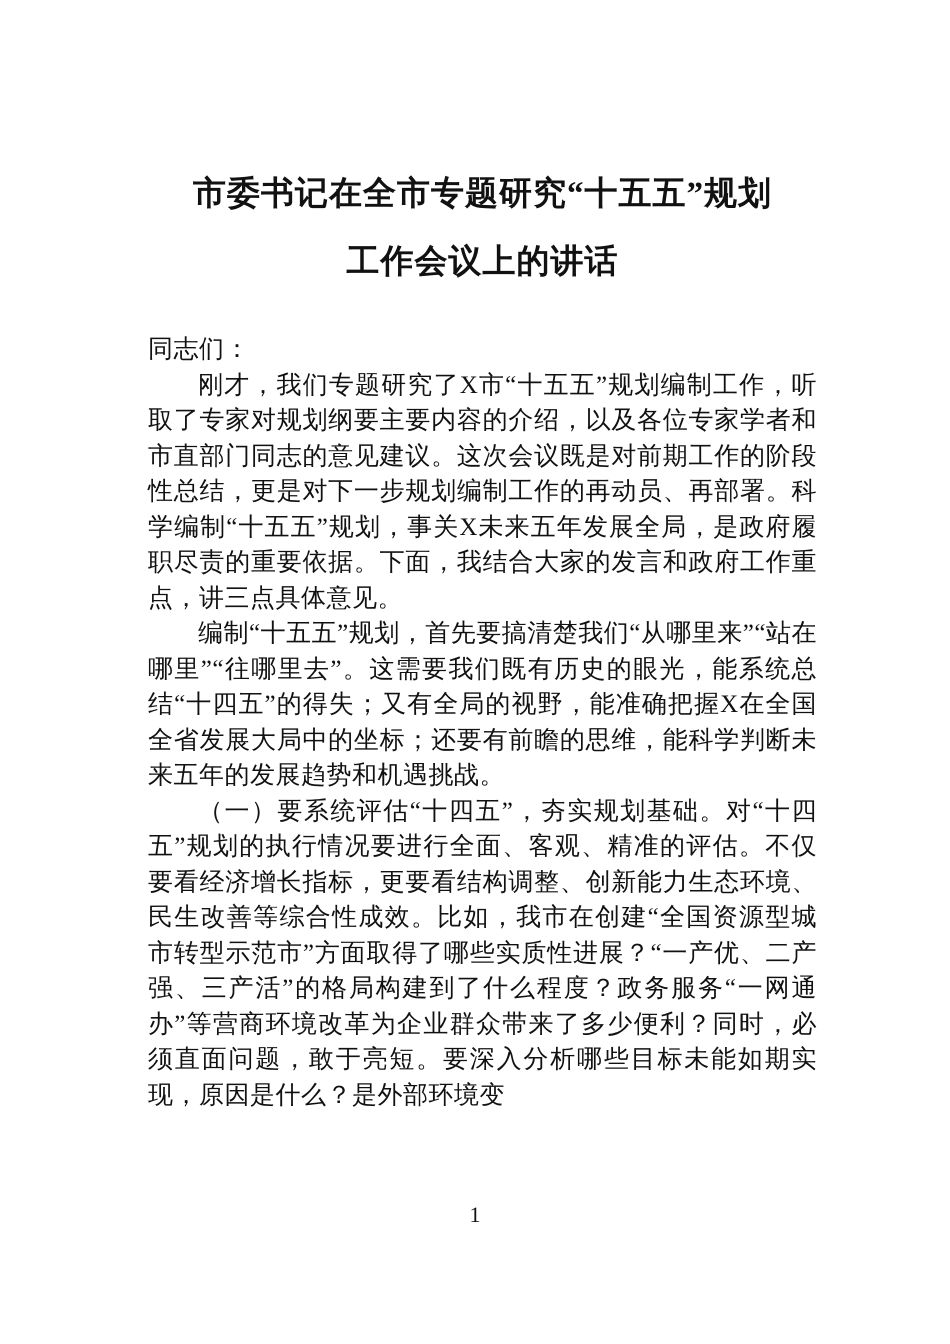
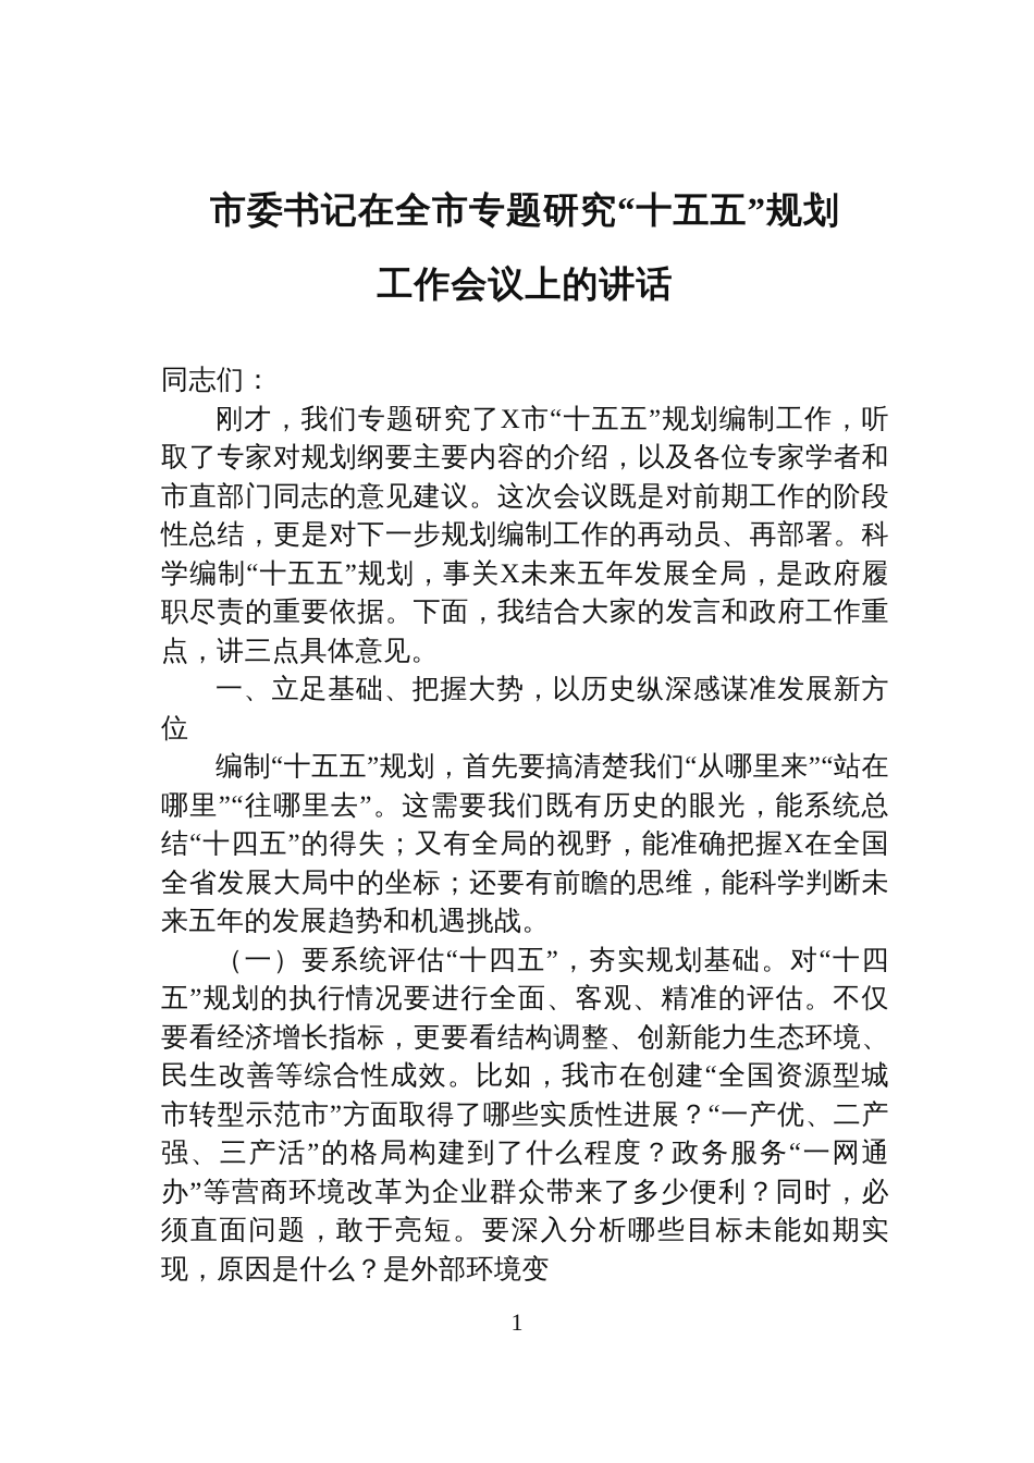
  市委书记在全市专题研究“十五五”规划
  工作会议上的讲话
  同志们：
  刚才，我们专题研究了X市“十五五”规划编制工作，听取了专家对规划纲要主要内容的介绍，以及各位专家学者和市直部门同志的意见建议。这次会议既是对前期工作的阶段性总结，更是对下一步规划编制工作的再动员、再部署。科学编制“十五五”规划，事关X未来五年发展全局，是政府履职尽责的重要依据。下面，我结合大家的发言和政府工作重点，讲三点具体意见。
+ 一、立足基础、把握大势，以历史纵深感谋准发展新方位
  编制“十五五”规划，首先要搞清楚我们“从哪里来”“站在哪里”“往哪里去”。这需要我们既有历史的眼光，能系统总结“十四五”的得失；又有全局的视野，能准确把握X在全国全省发展大局中的坐标；还要有前瞻的思维，能科学判断未来五年的发展趋势和机遇挑战。
  （一）要系统评估“十四五”，夯实规划基础。对“十四五”规划的执行情况要进行全面、客观、精准的评估。不仅要看经济增长指标，更要看结构调整、创新能力生态环境、民生改善等综合性成效。比如，我市在创建“全国资源型城市转型示范市”方面取得了哪些实质性进展？“一产优、二产强、三产活”的格局构建到了什么程度？政务服务“一网通办”等营商环境改革为企业群众带来了多少便利？同时，必须直面问题，敢于亮短。要深入分析哪些目标未能如期实现，原因是什么？是外部环境变
  1
